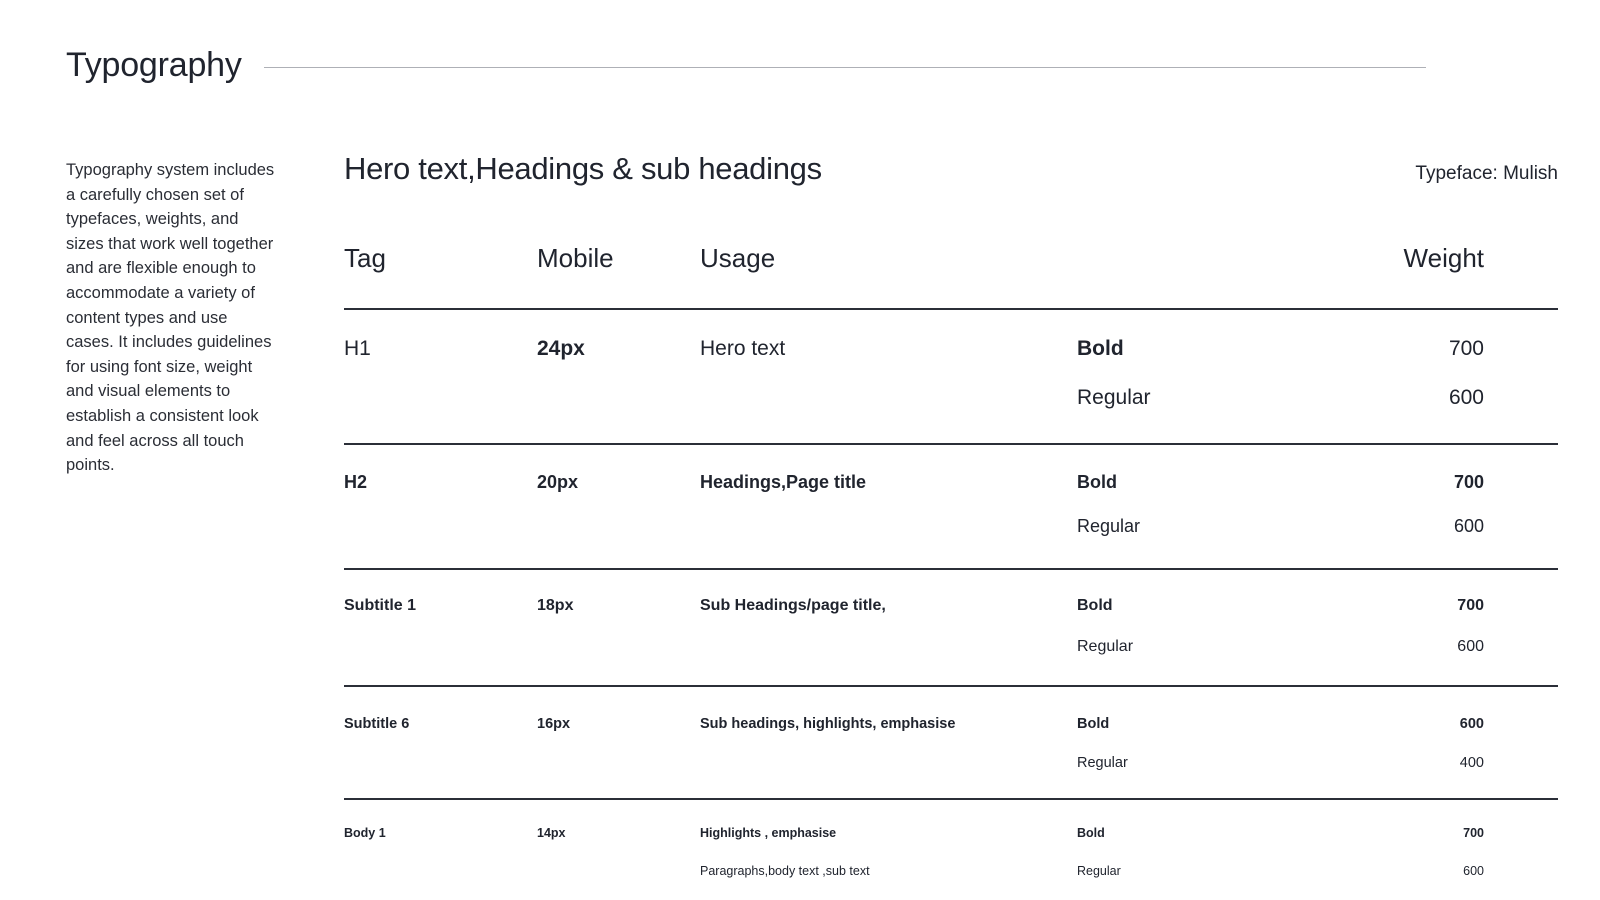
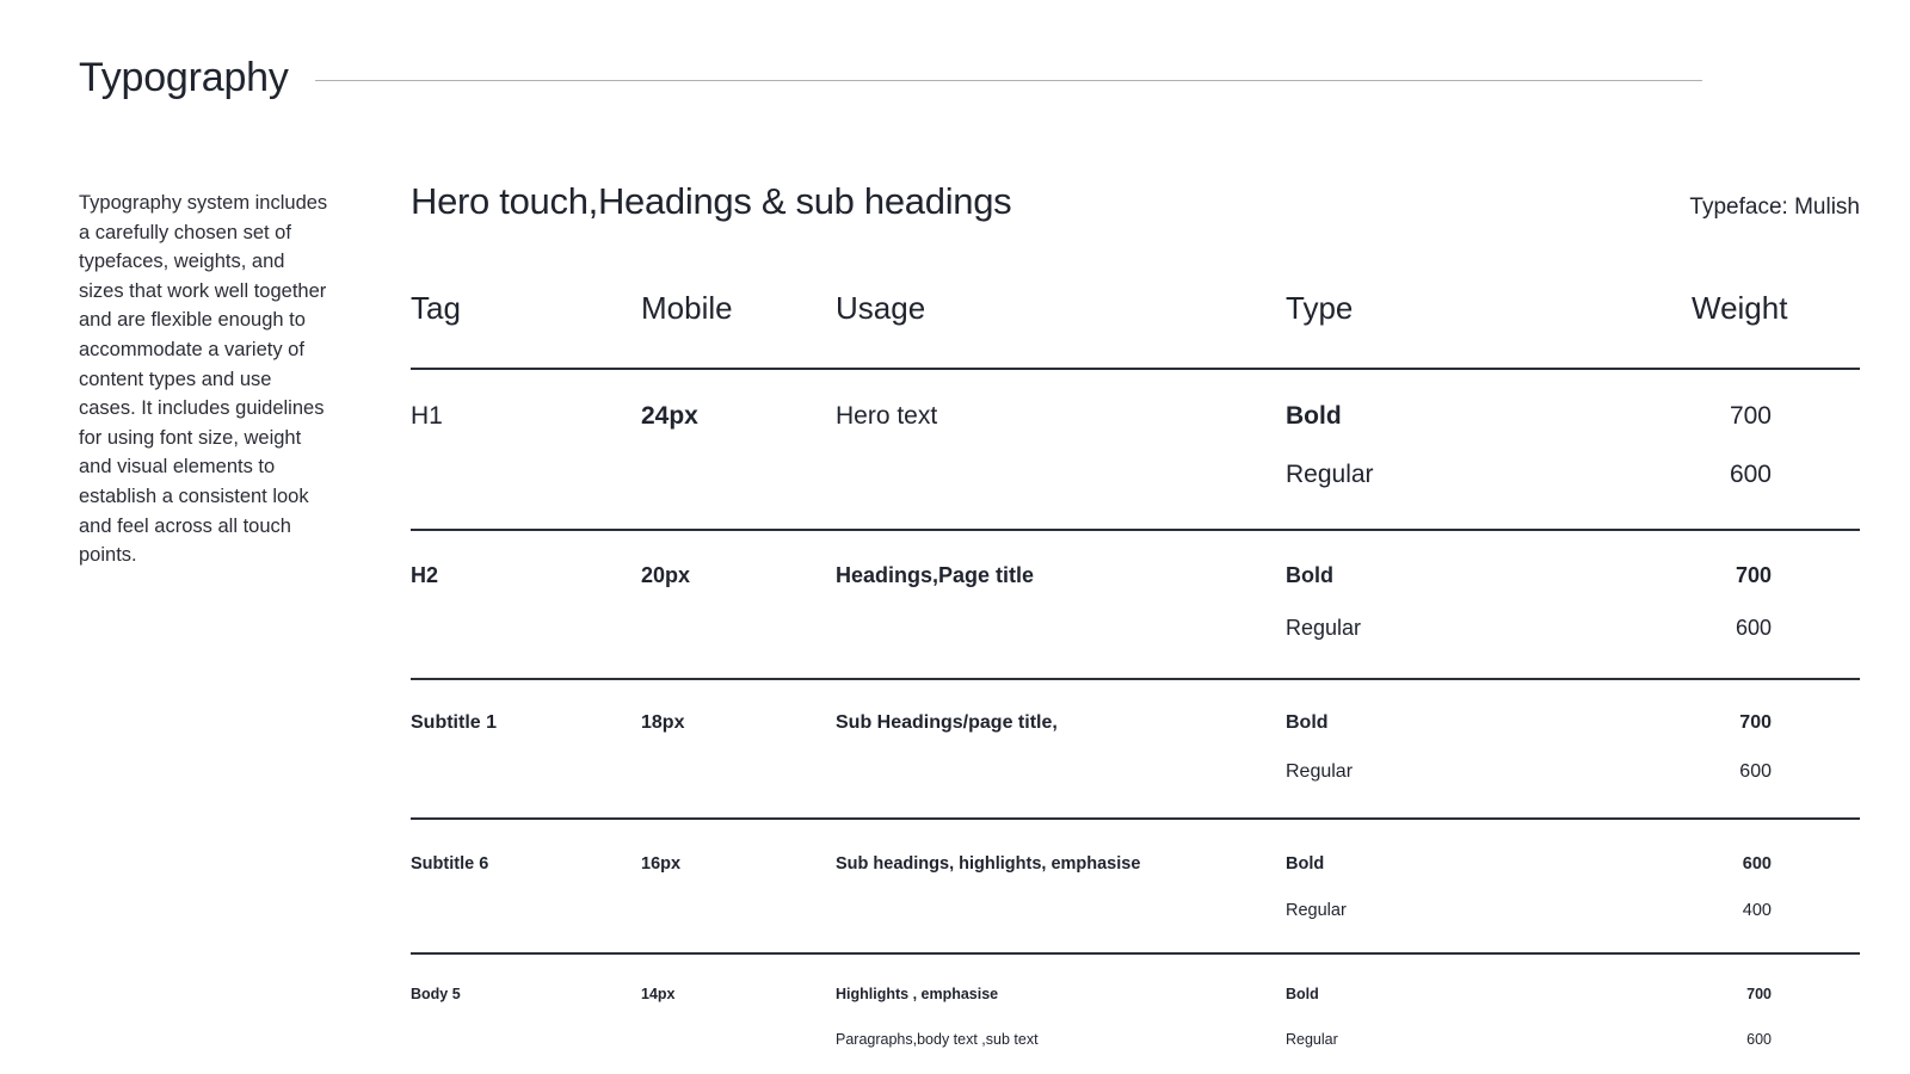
  Typography
  Typography system includes a carefully chosen set of typefaces, weights, and sizes that work well together and are flexible enough to accommodate a variety of content types and use cases. It includes guidelines for using font size, weight and visual elements to establish a consistent look and feel across all touch points.
- Hero text,Headings & sub headings
+ Hero touch,Headings & sub headings
  Typeface: Mulish
  Tag
  Mobile
  Usage
+ Type
  Weight
  H1
  24px
  Hero text
  Bold
  700
  Regular
  600
  H2
  20px
  Headings,Page title
  Bold
  700
  Regular
  600
  Subtitle 1
  18px
  Sub Headings/page title,
  Bold
  700
  Regular
  600
  Subtitle 6
  16px
  Sub headings, highlights, emphasise
  Bold
  600
  Regular
  400
- Body 1
+ Body 5
  14px
  Highlights , emphasise
  Bold
  700
  Paragraphs,body text ,sub text
  Regular
  600
